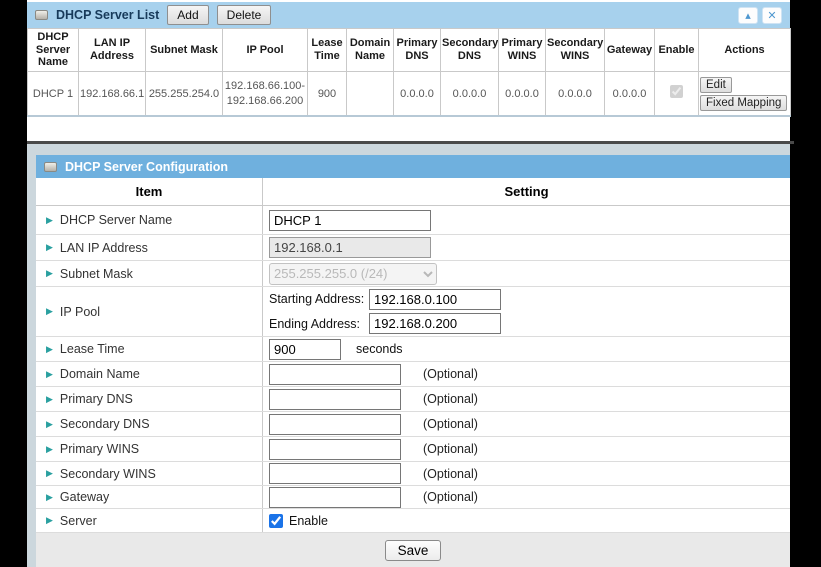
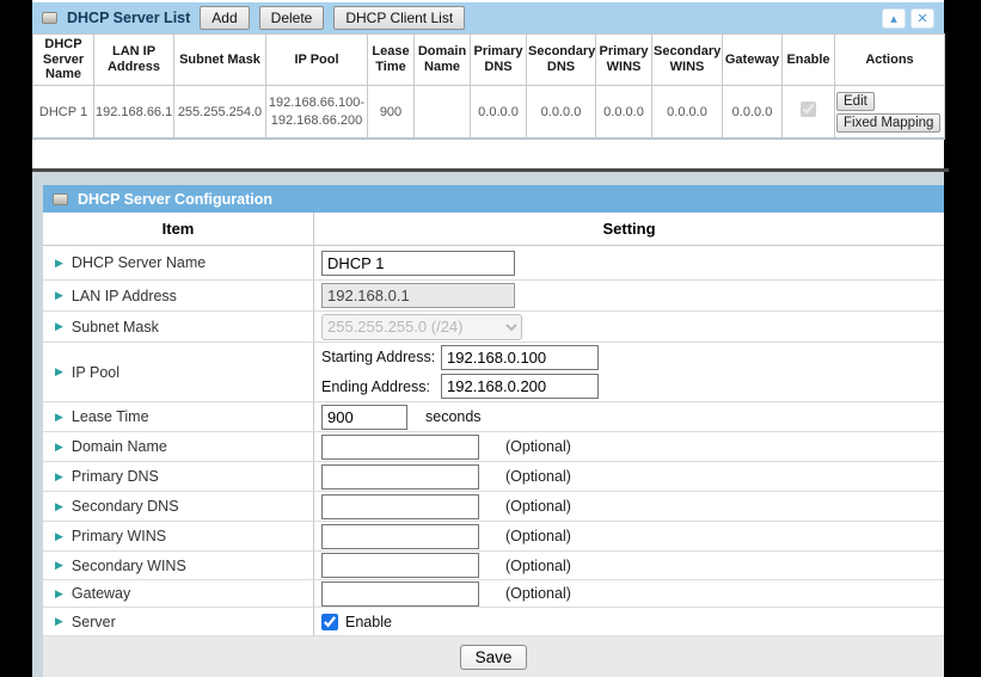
  DHCP Server List
  Add
  Delete
+ DHCP Client List
  ▴
  ✕
  DHCP Server Name	LAN IP Address	Subnet Mask	IP Pool	Lease Time	Domain Name	Primary DNS	Secondary DNS	Primary WINS	Secondary WINS	Gateway	Enable	Actions
  DHCP 1	192.168.66.1	255.255.254.0	192.168.66.100- 192.168.66.200	900		0.0.0.0	0.0.0.0	0.0.0.0	0.0.0.0	0.0.0.0		Edit Fixed Mapping
  DHCP Server Configuration
  Item
  Setting
  ▶
  DHCP Server Name
  DHCP 1
  ▶
  LAN IP Address
  192.168.0.1
  ▶
  Subnet Mask
  255.255.255.0 (/24)
  ▶
  IP Pool
  Starting Address:
  192.168.0.100
  Ending Address:
  192.168.0.200
  ▶
  Lease Time
  900
  seconds
  ▶
  Domain Name
  (Optional)
  ▶
  Primary DNS
  (Optional)
  ▶
  Secondary DNS
  (Optional)
  ▶
  Primary WINS
  (Optional)
  ▶
  Secondary WINS
  (Optional)
  ▶
  Gateway
  (Optional)
  ▶
  Server
  Enable
  Save
